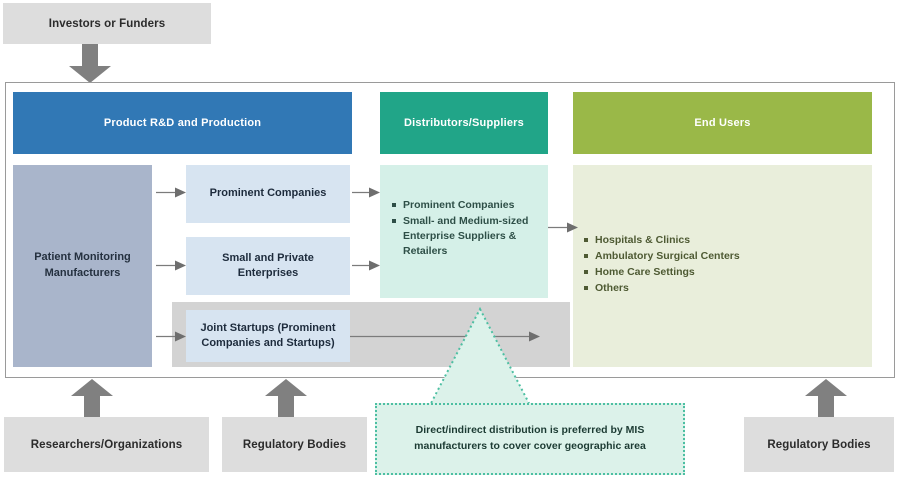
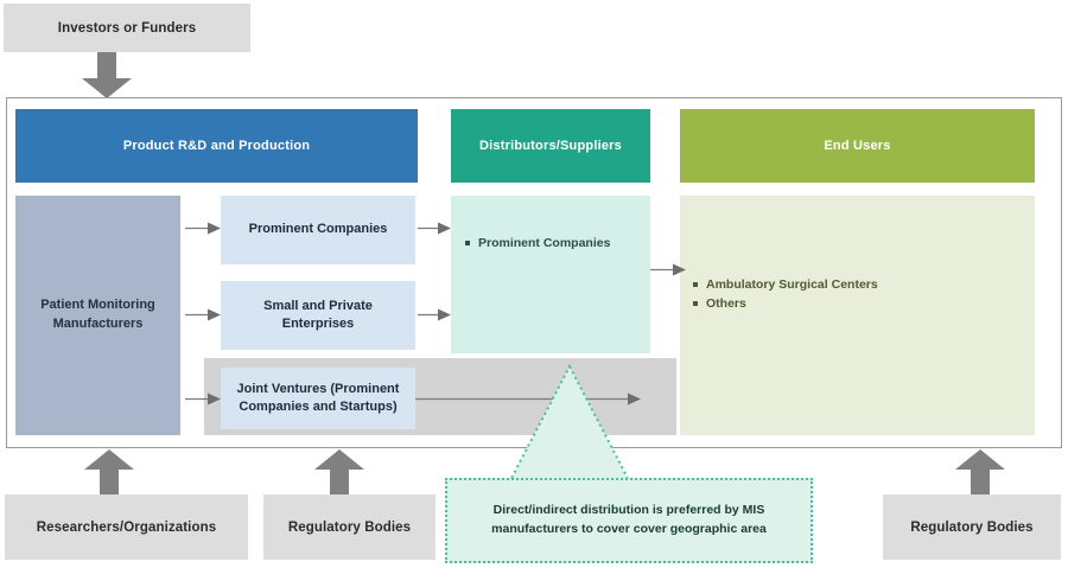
  Investors or Funders
  Product R&D and Production
  Distributors/Suppliers
  End Users
  Patient Monitoring Manufacturers
  Prominent Companies
  Small and Private Enterprises
- Joint Startups (Prominent Companies and Startups)
+ Joint Ventures (Prominent Companies and Startups)
  Prominent Companies
- Small- and Medium-sized Enterprise Suppliers & Retailers
- Hospitals & Clinics
  Ambulatory Surgical Centers
- Home Care Settings
  Others
  Direct/indirect distribution is preferred by MIS manufacturers to cover cover geographic area
  Researchers/Organizations
  Regulatory Bodies
  Regulatory Bodies
